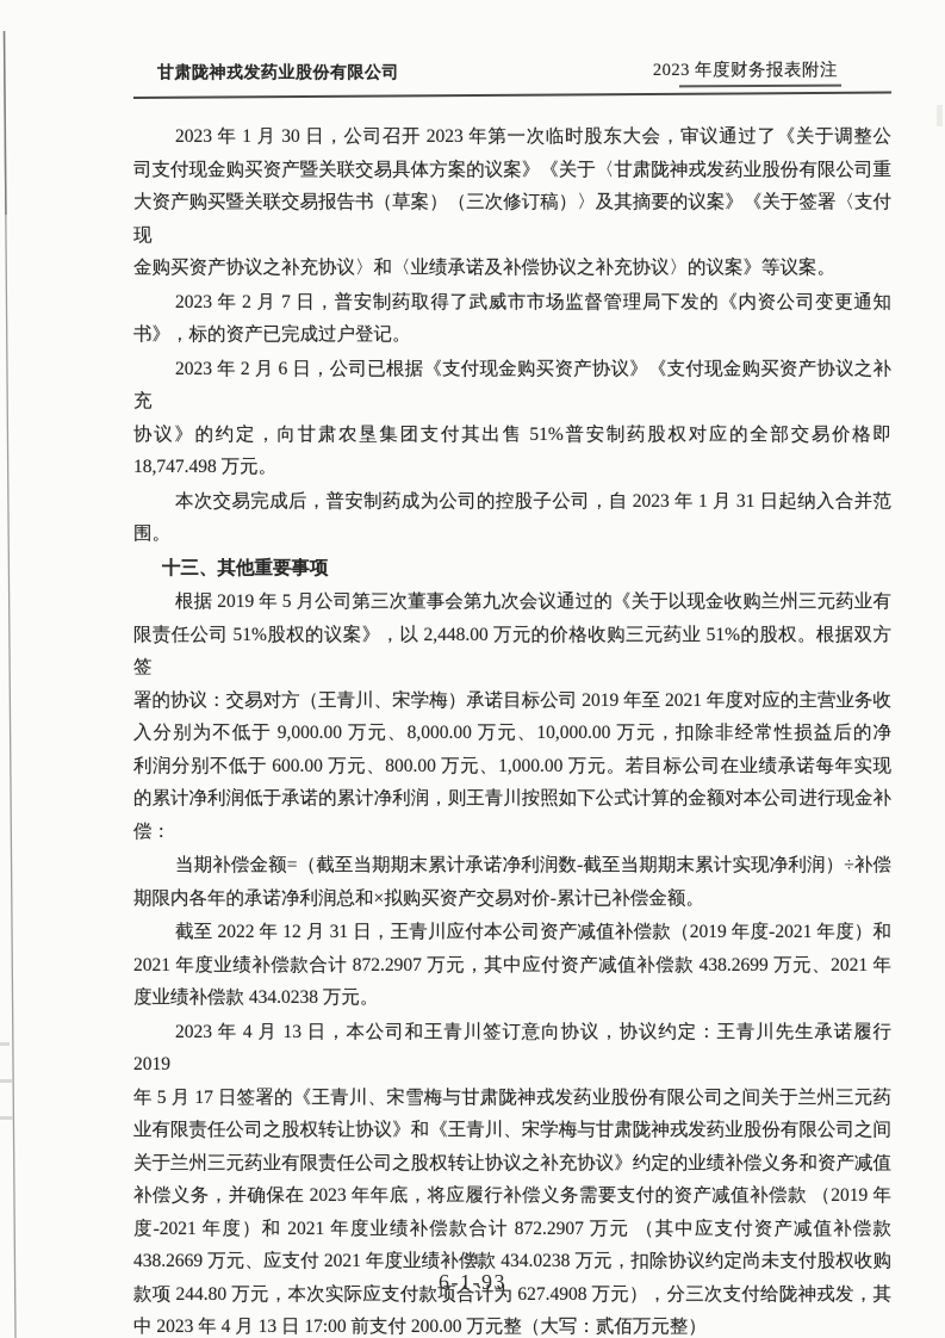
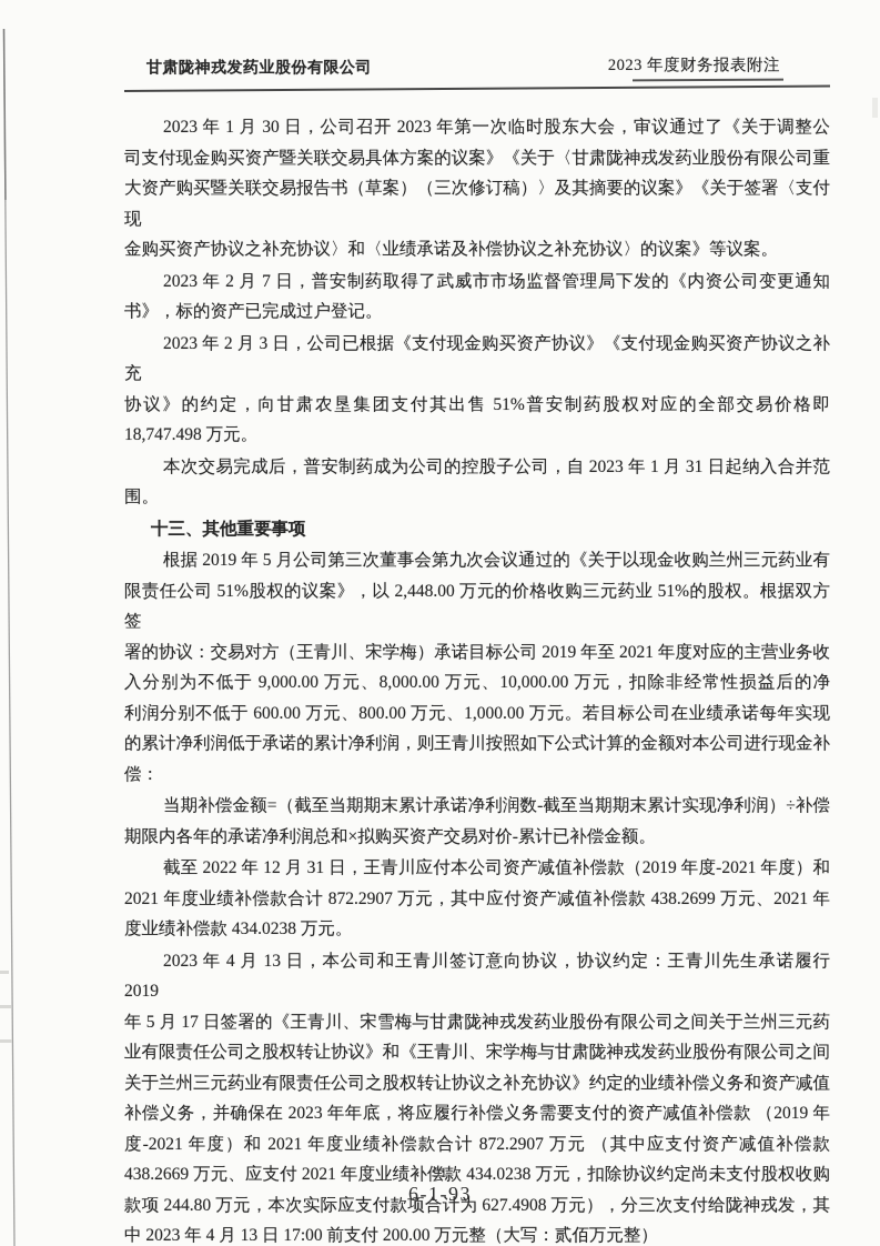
  甘肃陇神戎发药业股份有限公司
  2023 年度财务报表附注
  2023 年 1 月 30 日，公司召开 2023 年第一次临时股东大会，审议通过了《关于调整公
  司支付现金购买资产暨关联交易具体方案的议案》《关于〈甘肃陇神戎发药业股份有限公司重
  大资产购买暨关联交易报告书（草案）（三次修订稿）〉及其摘要的议案》《关于签署〈支付现
  金购买资产协议之补充协议〉和〈业绩承诺及补偿协议之补充协议〉的议案》等议案。
  2023 年 2 月 7 日，普安制药取得了武威市市场监督管理局下发的《内资公司变更通知
  书》，标的资产已完成过户登记。
- 2023 年 2 月 6 日，公司已根据《支付现金购买资产协议》《支付现金购买资产协议之补充
+ 2023 年 2 月 3 日，公司已根据《支付现金购买资产协议》《支付现金购买资产协议之补充
  协议》的约定，向甘肃农垦集团支付其出售 51%普安制药股权对应的全部交易价格即
  18,747.498 万元。
  本次交易完成后，普安制药成为公司的控股子公司，自 2023 年 1 月 31 日起纳入合并范围。
  十三、其他重要事项
  根据 2019 年 5 月公司第三次董事会第九次会议通过的《关于以现金收购兰州三元药业有
  限责任公司 51%股权的议案》，以 2,448.00 万元的价格收购三元药业 51%的股权。根据双方签
  署的协议：交易对方（王青川、宋学梅）承诺目标公司 2019 年至 2021 年度对应的主营业务收
  入分别为不低于 9,000.00 万元、8,000.00 万元、10,000.00 万元，扣除非经常性损益后的净
  利润分别不低于 600.00 万元、800.00 万元、1,000.00 万元。若目标公司在业绩承诺每年实现
  的累计净利润低于承诺的累计净利润，则王青川按照如下公式计算的金额对本公司进行现金补
  偿：
  当期补偿金额=（截至当期期末累计承诺净利润数-截至当期期末累计实现净利润）÷补偿
  期限内各年的承诺净利润总和×拟购买资产交易对价-累计已补偿金额。
  截至 2022 年 12 月 31 日，王青川应付本公司资产减值补偿款（2019 年度-2021 年度）和
  2021 年度业绩补偿款合计 872.2907 万元，其中应付资产减值补偿款 438.2699 万元、2021 年
  度业绩补偿款 434.0238 万元。
  2023 年 4 月 13 日，本公司和王青川签订意向协议，协议约定：王青川先生承诺履行 2019
  年 5 月 17 日签署的《王青川、宋雪梅与甘肃陇神戎发药业股份有限公司之间关于兰州三元药
  业有限责任公司之股权转让协议》和《王青川、宋学梅与甘肃陇神戎发药业股份有限公司之间
  关于兰州三元药业有限责任公司之股权转让协议之补充协议》约定的业绩补偿义务和资产减值
  补偿义务，并确保在 2023 年年底，将应履行补偿义务需要支付的资产减值补偿款 （2019 年
  度-2021 年度）和 2021 年度业绩补偿款合计 872.2907 万元 （其中应支付资产减值补偿款
  438.2669 万元、应支付 2021 年度业绩补偿款 434.0238 万元，扣除协议约定尚未支付股权收购
  款项 244.80 万元，本次实际应支付款项合计为 627.4908 万元），分三次支付给陇神戎发，其
  中 2023 年 4 月 13 日 17:00 前支付 200.00 万元整（大写：贰佰万元整）
  91
  6-1-93
